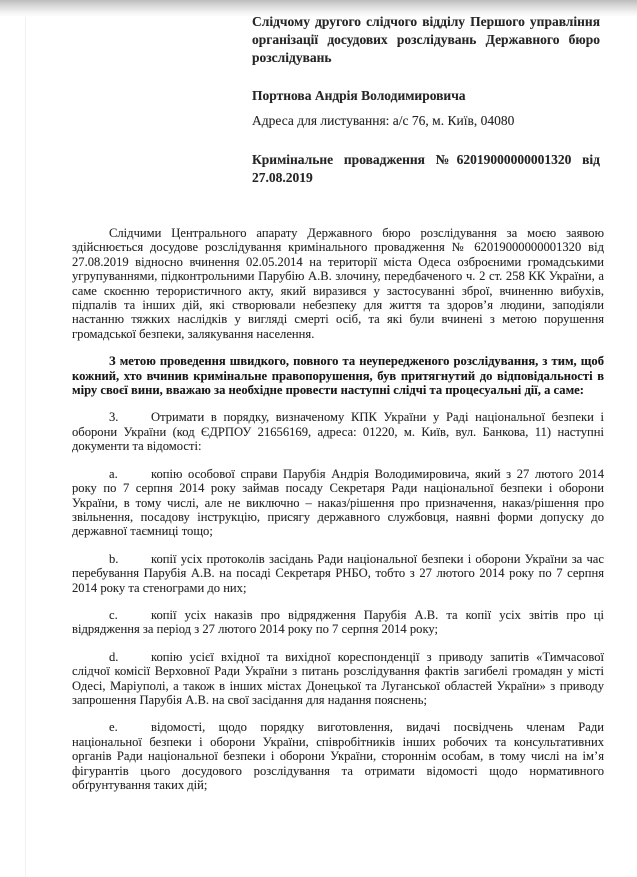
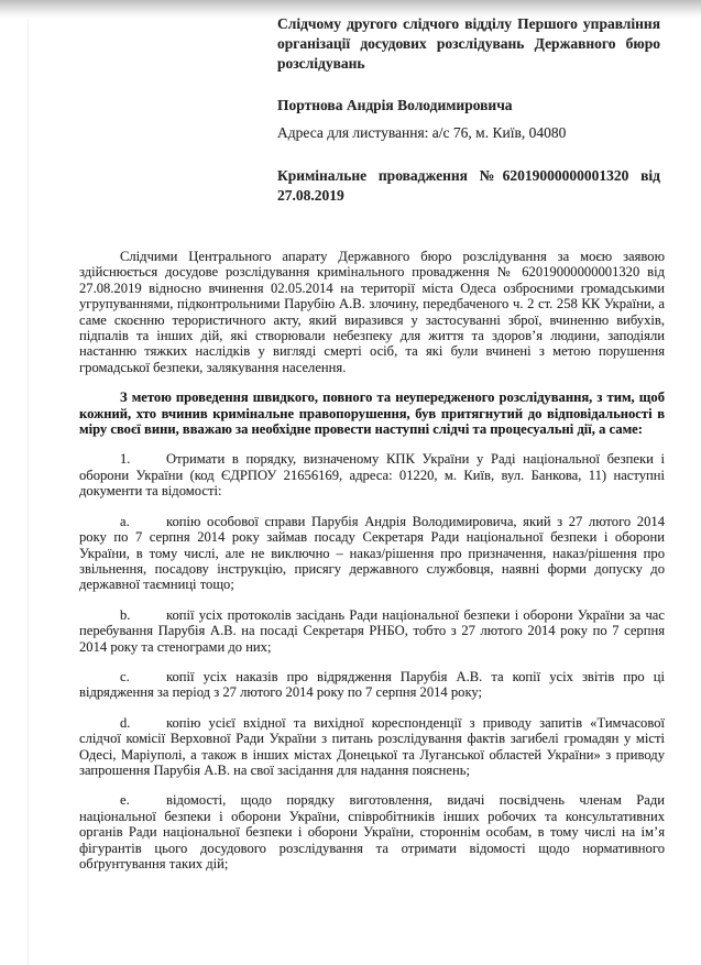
  Слідчому другого слідчого відділу Першого управління організації досудових розслідувань Державного бюро розслідувань
  Портнова Андрія Володимировича
  Адреса для листування: а/с 76, м. Київ, 04080
  Кримінальне провадження №62019000000001320 від 27.08.2019
  Слідчими Центрального апарату Державного бюро розслідування за моєю заявою здійснюється досудове розслідування кримінального провадження № 62019000000001320 від 27.08.2019 відносно вчинення 02.05.2014 на території міста Одеса озброєними громадськими угрупуваннями, підконтрольними Парубію А.В. злочину, передбаченого ч. 2 ст. 258 КК України, а саме скоєнню терористичного акту, який виразився у застосуванні зброї, вчиненню вибухів, підпалів та інших дій, які створювали небезпеку для життя та здоров’я людини, заподіяли настанню тяжких наслідків у вигляді смерті осіб, та які були вчинені з метою порушення громадської безпеки, залякування населення.
  З метою проведення швидкого, повного та неупередженого розслідування, з тим, щоб кожний, хто вчинив кримінальне правопорушення, був притягнутий до відповідальності в міру своєї вини, вважаю за необхідне провести наступні слідчі та процесуальні дії, а саме:
- 3. Отримати в порядку, визначеному КПК України у Раді національної безпеки і оборони України (код ЄДРПОУ 21656169, адреса: 01220, м. Київ, вул. Банкова, 11) наступні документи та відомості:
+ 1. Отримати в порядку, визначеному КПК України у Раді національної безпеки і оборони України (код ЄДРПОУ 21656169, адреса: 01220, м. Київ, вул. Банкова, 11) наступні документи та відомості:
  a. копію особової справи Парубія Андрія Володимировича, який з 27 лютого 2014 року по 7 серпня 2014 року займав посаду Секретаря Ради національної безпеки і оборони України, в тому числі, але не виключно – наказ/рішення про призначення, наказ/рішення про звільнення, посадову інструкцію, присягу державного службовця, наявні форми допуску до державної таємниці тощо;
  b. копії усіх протоколів засідань Ради національної безпеки і оборони України за час перебування Парубія А.В. на посаді Секретаря РНБО, тобто з 27 лютого 2014 року по 7 серпня 2014 року та стенограми до них;
  c. копії усіх наказів про відрядження Парубія А.В. та копії усіх звітів про ці відрядження за період з 27 лютого 2014 року по 7 серпня 2014 року;
  d. копію усієї вхідної та вихідної кореспонденції з приводу запитів «Тимчасової слідчої комісії Верховної Ради України з питань розслідування фактів загибелі громадян у місті Одесі, Маріуполі, а також в інших містах Донецької та Луганської областей України» з приводу запрошення Парубія А.В. на свої засідання для надання пояснень;
  e. відомості, щодо порядку виготовлення, видачі посвідчень членам Ради національної безпеки і оборони України, співробітників інших робочих та консультативних органів Ради національної безпеки і оборони України, стороннім особам, в тому числі на ім’я фігурантів цього досудового розслідування та отримати відомості щодо нормативного обґрунтування таких дій;
